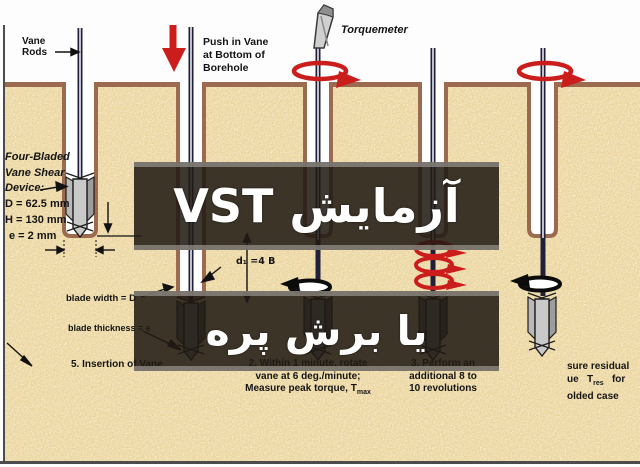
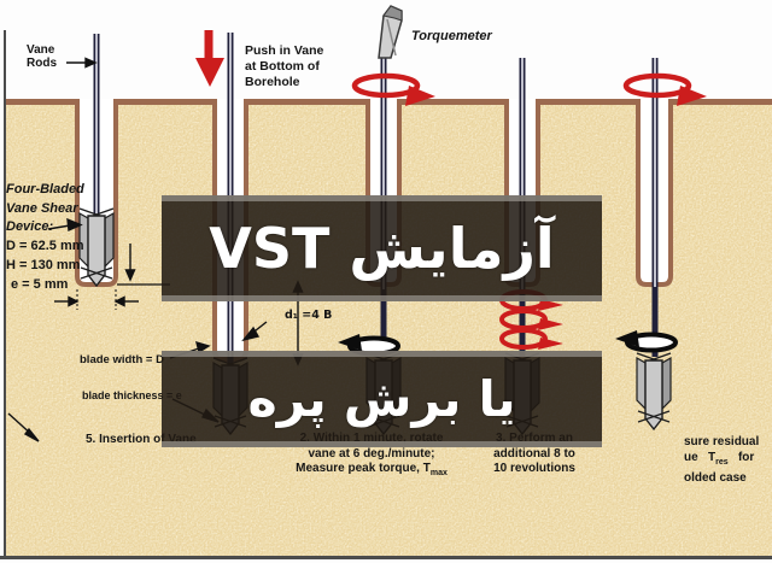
  Vane
  Rods
  Push in Vane
  at Bottom of
  Borehole
  Torquemeter
  Four-Bladed
  Vane Shear
  Device:
  D = 62.5 mm
  H = 130 mm
- e = 2 mm
+ e = 5 mm
  blade width = D
  blade thickness = e
  d₁ =4 B
  5. Insertion of Vane
  2. Within 1 minute, rotate
  vane at 6 deg./minute;
  Measure peak torque, T
  3. Perform an
  additional 8 to
  10 revolutions
  sure residual
  olded case
  آزمایش VST
  یا برش پره
